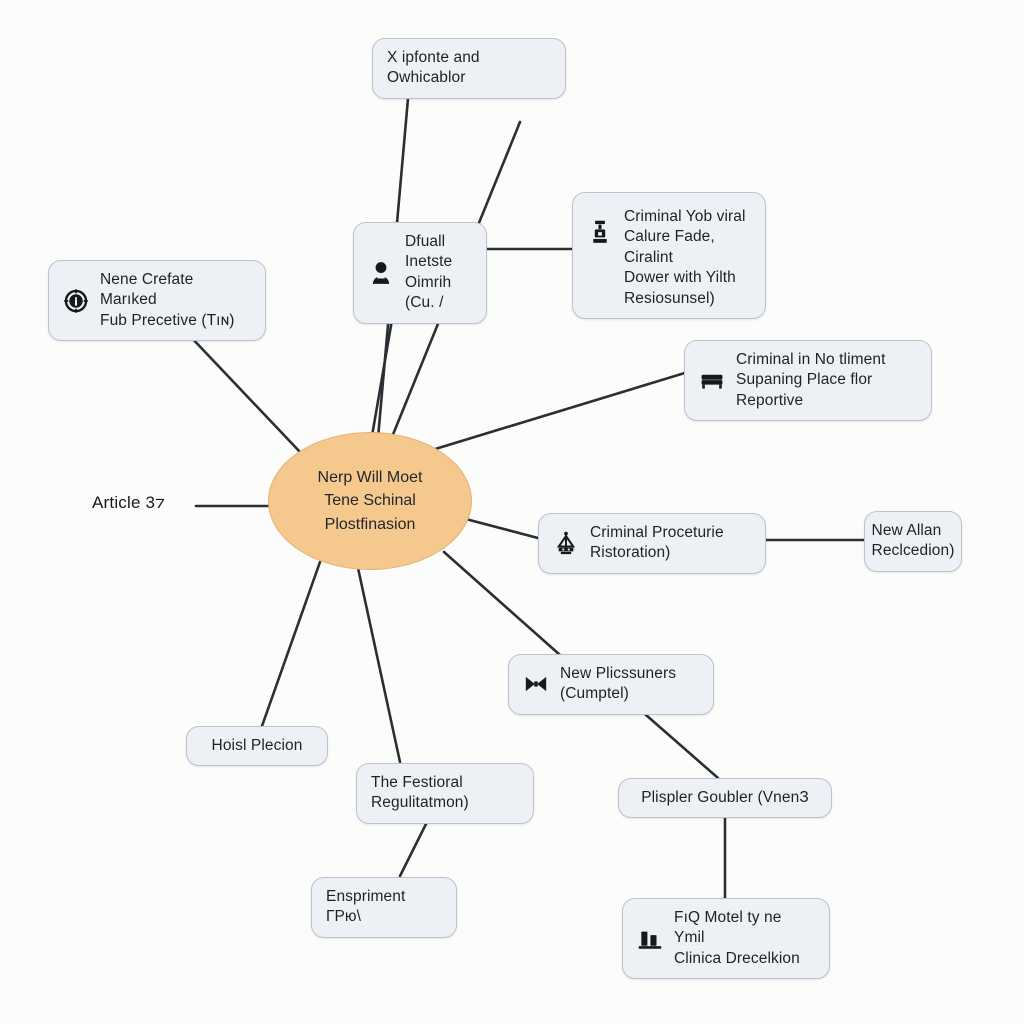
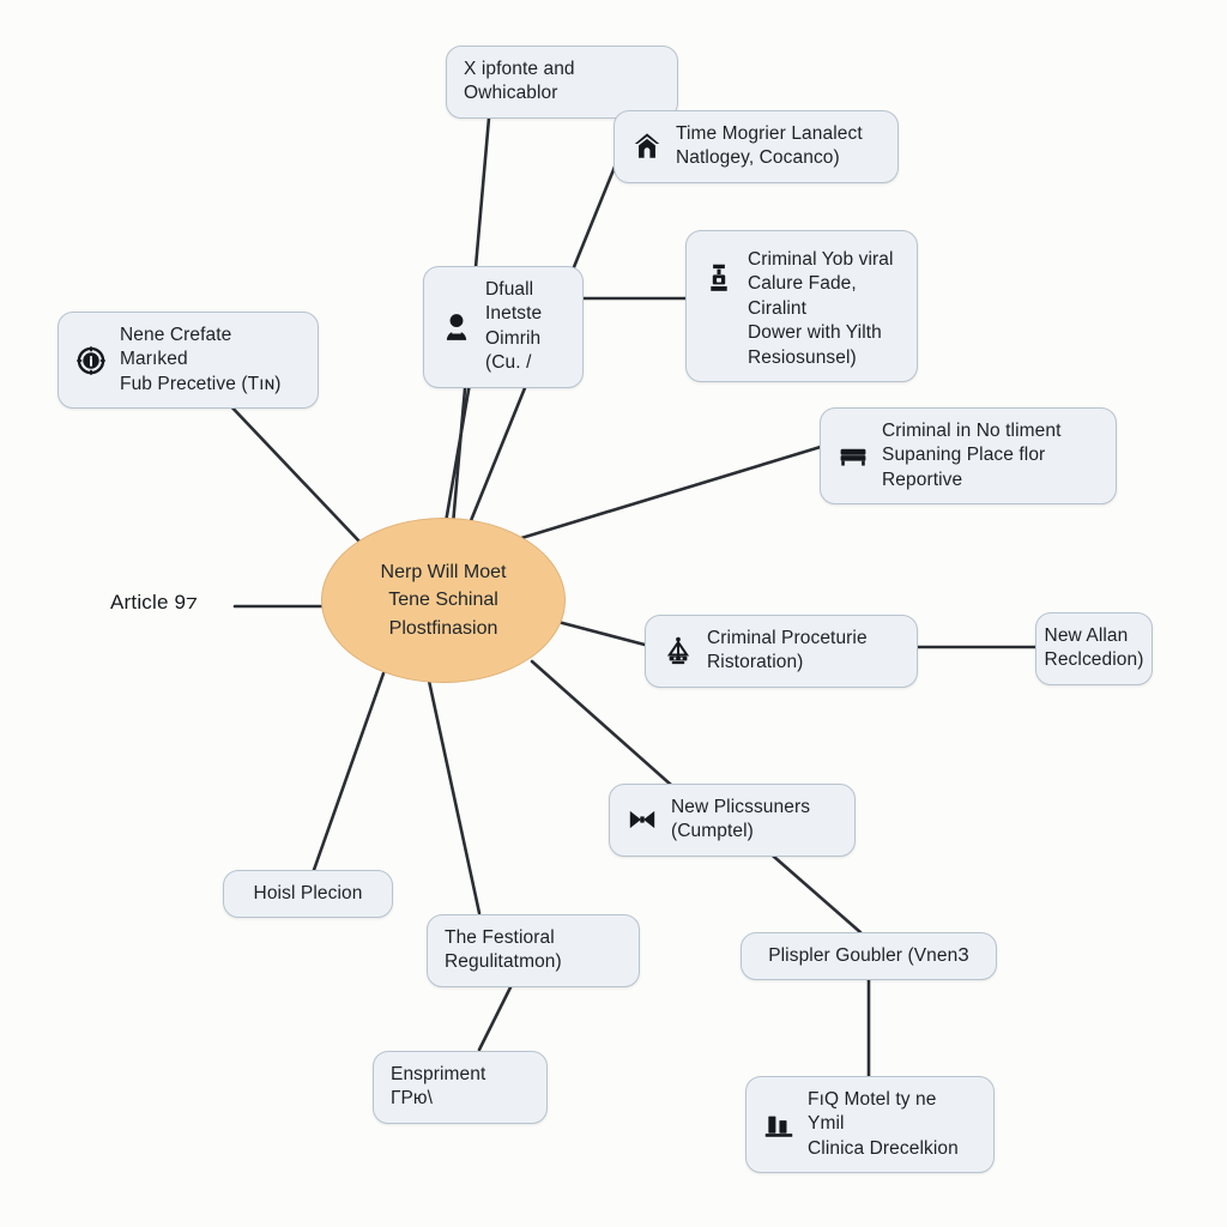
- Article 3⁊
+ Article 9⁊
  Nerp Will Moet
  Tene Schinal
  Plostfinasion
  X ipfonte and Owhicablor
+ Time Mogrier Lanalect
+ Natlogey, Cocanco)
  Dfuall Inetste
  Oimrih (Cu. /
  Criminal Yob viral
  Calure Fade, Ciralint
  Dower with Yilth
  Resiosunsel)
  Nene Crefate Marıked
  Fub Precetive (Tıɴ)
  Criminal in No tliment
  Supaning Place flor
  Reportive
  Criminal Proceturie
  Ristoration)
  New Allan
  Reclcedion)
  New Plicssuners
  (Cumptel)
  Plispler Goubler (VnenЗ
  FıQ Motel ty ne Ymil
  Clinica Drecelkion
  Hoisl Plecion
  The Festioral Regulitatmon)
  Enspriment ГPю\
